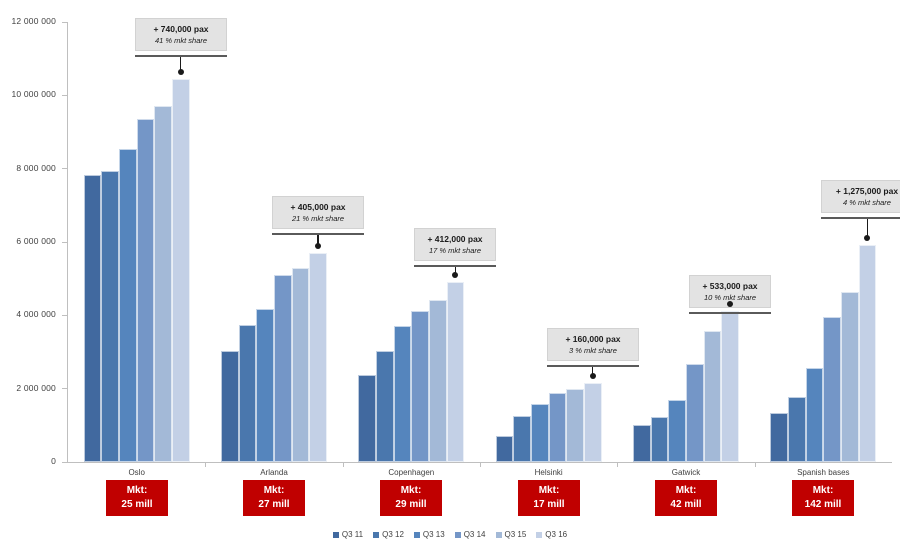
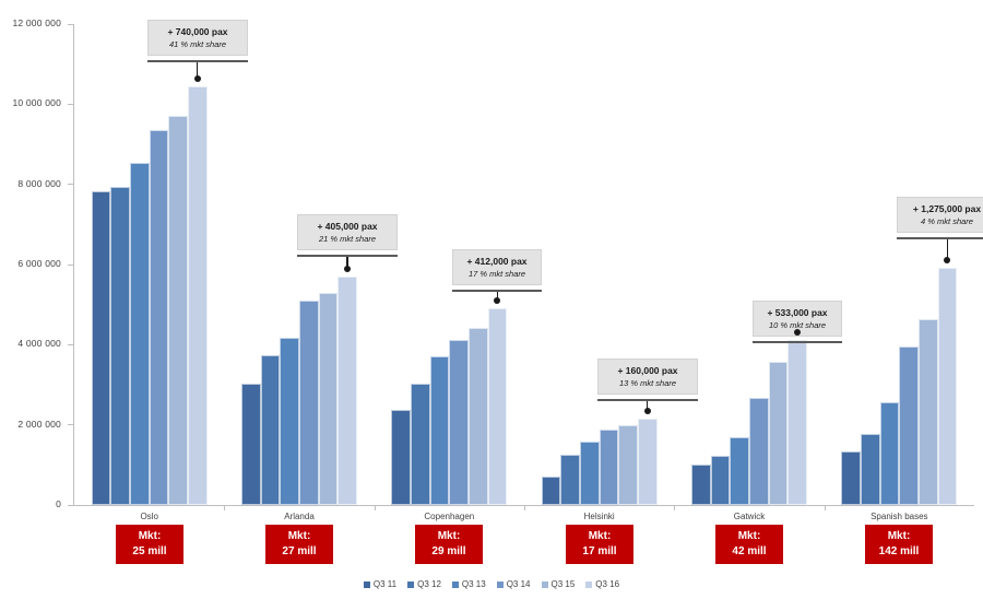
  0
  2 000 000
  4 000 000
  6 000 000
  8 000 000
  10 000 000
  12 000 000
  Oslo
  Arlanda
  Copenhagen
  Helsinki
  Gatwick
  Spanish bases
  + 740,000 pax
  41 % mkt share
  + 405,000 pax
  21 % mkt share
  + 412,000 pax
  17 % mkt share
  + 160,000 pax
- 3 % mkt share
+ 13 % mkt share
  + 533,000 pax
  10 % mkt share
  + 1,275,000 pax
  4 % mkt share
  Mkt:
  25 mill
  Mkt:
  27 mill
  Mkt:
  29 mill
  Mkt:
  17 mill
  Mkt:
  42 mill
  Mkt:
  142 mill
  Q3 11
  Q3 12
  Q3 13
  Q3 14
  Q3 15
  Q3 16
